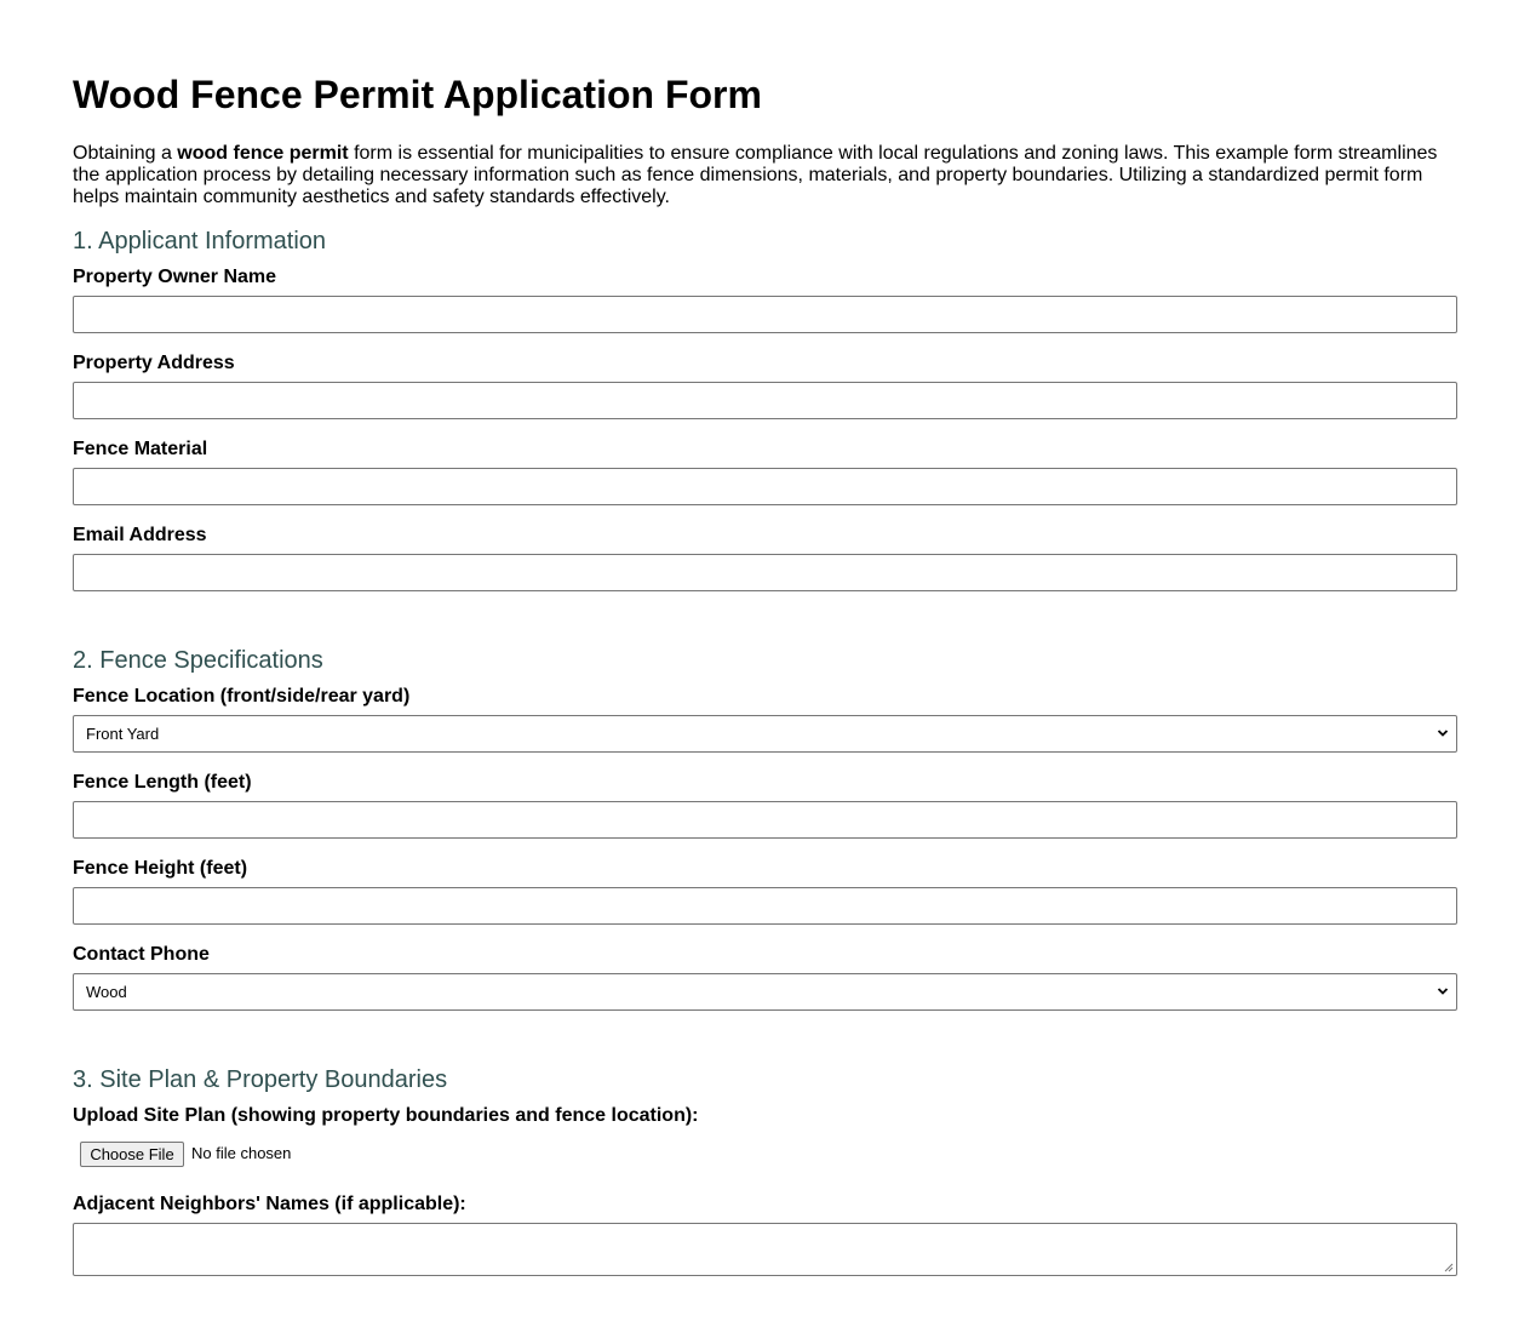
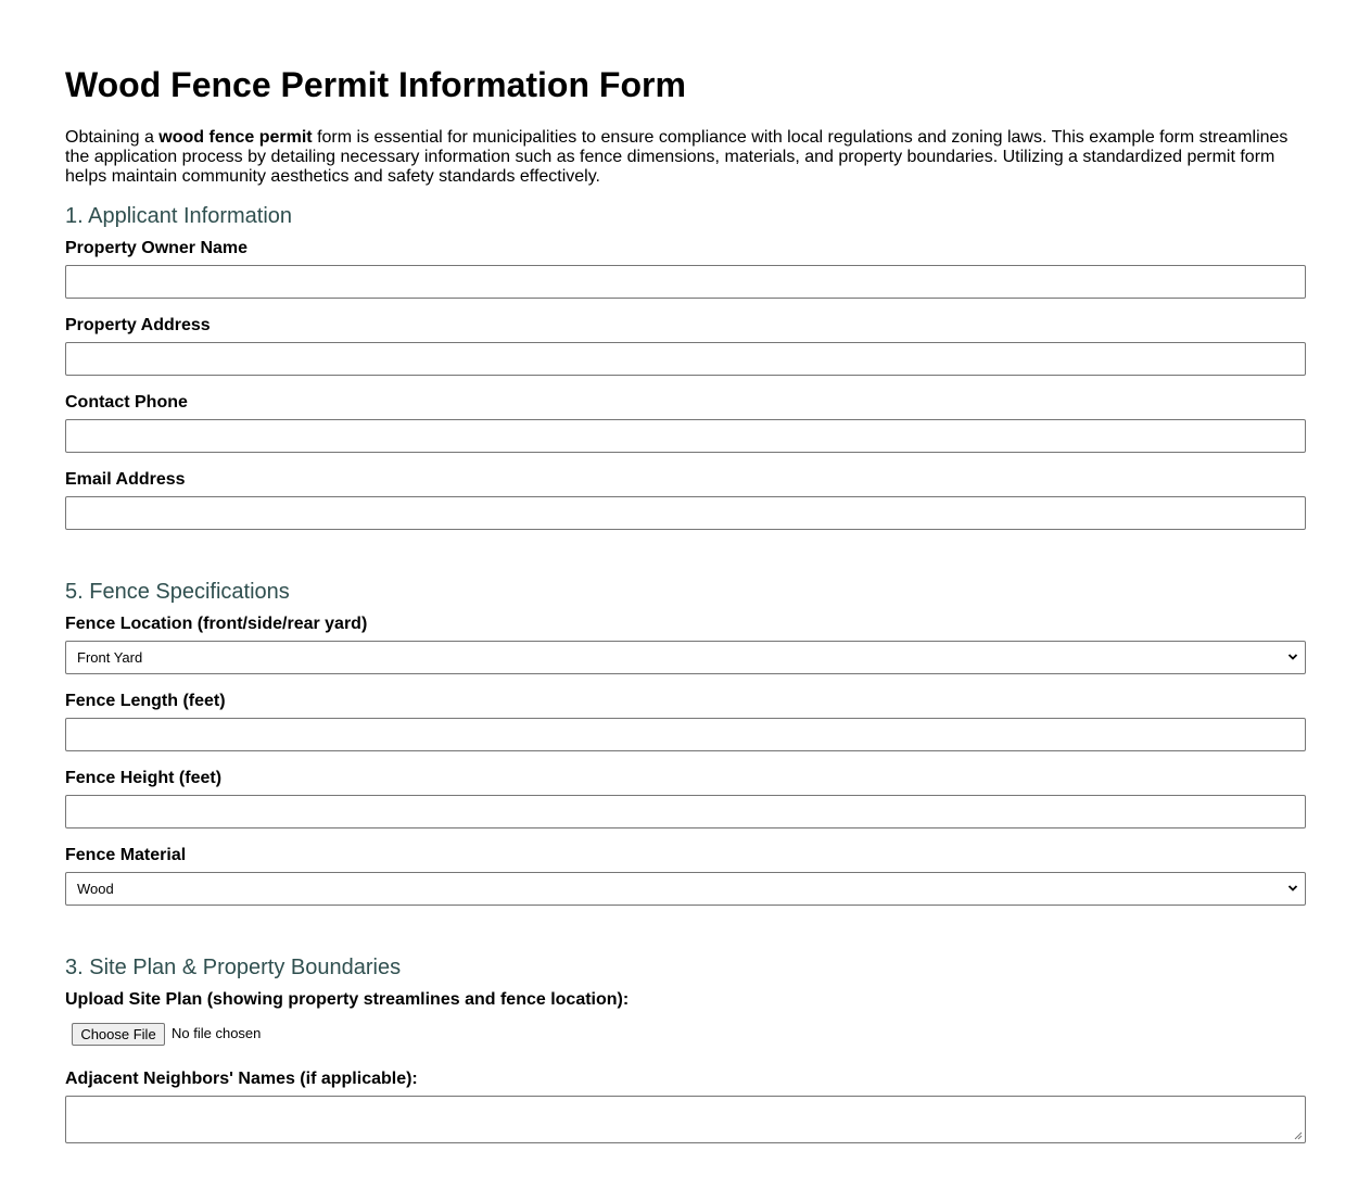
- Wood Fence Permit Application Form
+ Wood Fence Permit Information Form
  Obtaining a wood fence permit form is essential for municipalities to ensure compliance with local regulations and zoning laws. This example form streamlines the application process by detailing necessary information such as fence dimensions, materials, and property boundaries. Utilizing a standardized permit form helps maintain community aesthetics and safety standards effectively.
  1. Applicant Information
  Property Owner Name
  Property Address
- Fence Material
+ Contact Phone
  Email Address
- 2. Fence Specifications
+ 5. Fence Specifications
  Fence Location (front/side/rear yard)
  Front Yard
  Fence Length (feet)
  Fence Height (feet)
- Contact Phone
+ Fence Material
  Wood
  3. Site Plan & Property Boundaries
- Upload Site Plan (showing property boundaries and fence location):
+ Upload Site Plan (showing property streamlines and fence location):
  Choose File
  No file chosen
  Adjacent Neighbors' Names (if applicable):
